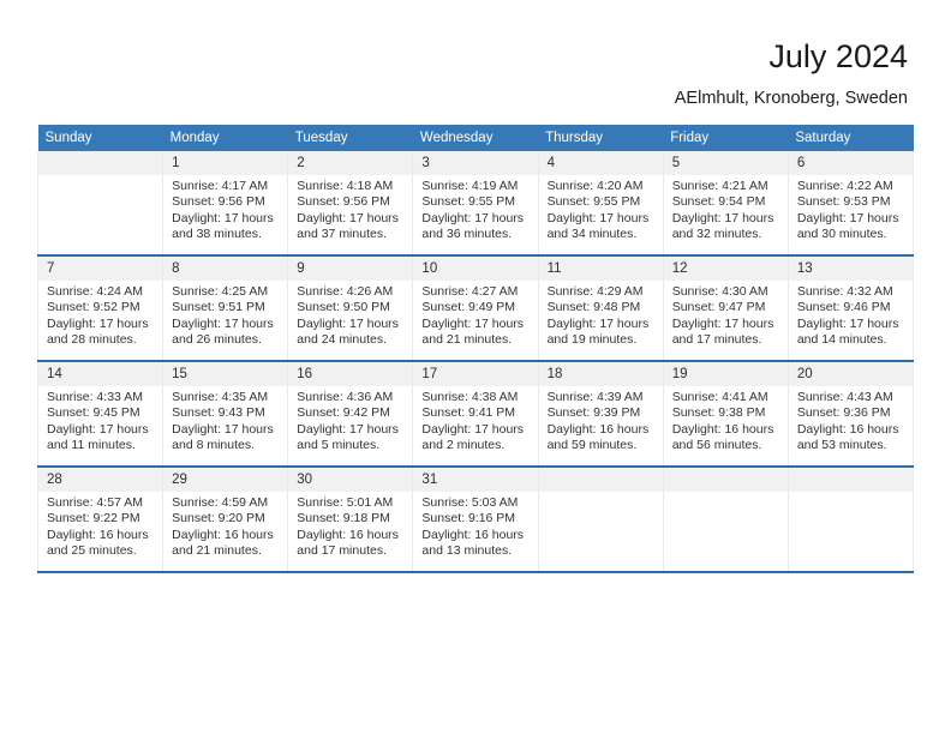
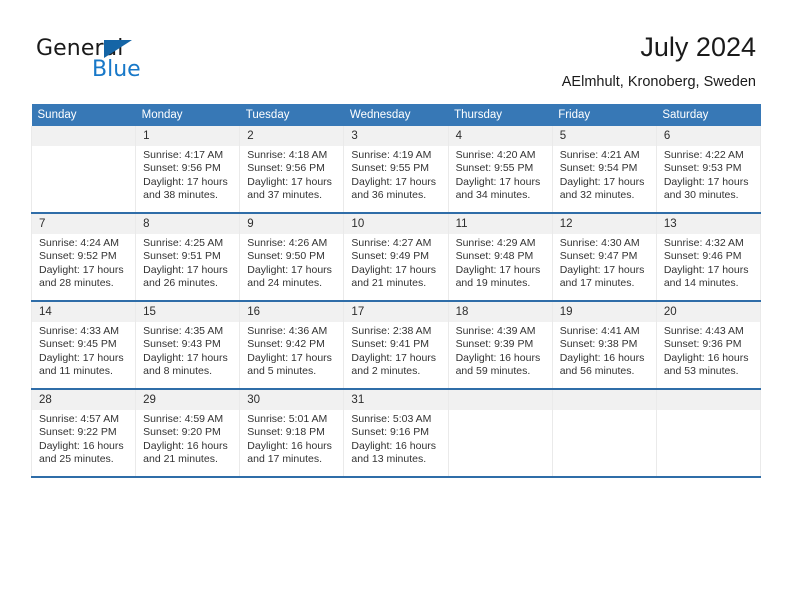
+ General
+ Blue
  July 2024
  AElmhult, Kronoberg, Sweden
  Sunday	Monday	Tuesday	Wednesday	Thursday	Friday	Saturday
  	1Sunrise: 4:17 AMSunset: 9:56 PMDaylight: 17 hoursand 38 minutes.	2Sunrise: 4:18 AMSunset: 9:56 PMDaylight: 17 hoursand 37 minutes.	3Sunrise: 4:19 AMSunset: 9:55 PMDaylight: 17 hoursand 36 minutes.	4Sunrise: 4:20 AMSunset: 9:55 PMDaylight: 17 hoursand 34 minutes.	5Sunrise: 4:21 AMSunset: 9:54 PMDaylight: 17 hoursand 32 minutes.	6Sunrise: 4:22 AMSunset: 9:53 PMDaylight: 17 hoursand 30 minutes.
  7Sunrise: 4:24 AMSunset: 9:52 PMDaylight: 17 hoursand 28 minutes.	8Sunrise: 4:25 AMSunset: 9:51 PMDaylight: 17 hoursand 26 minutes.	9Sunrise: 4:26 AMSunset: 9:50 PMDaylight: 17 hoursand 24 minutes.	10Sunrise: 4:27 AMSunset: 9:49 PMDaylight: 17 hoursand 21 minutes.	11Sunrise: 4:29 AMSunset: 9:48 PMDaylight: 17 hoursand 19 minutes.	12Sunrise: 4:30 AMSunset: 9:47 PMDaylight: 17 hoursand 17 minutes.	13Sunrise: 4:32 AMSunset: 9:46 PMDaylight: 17 hoursand 14 minutes.
- 14Sunrise: 4:33 AMSunset: 9:45 PMDaylight: 17 hoursand 11 minutes.	15Sunrise: 4:35 AMSunset: 9:43 PMDaylight: 17 hoursand 8 minutes.	16Sunrise: 4:36 AMSunset: 9:42 PMDaylight: 17 hoursand 5 minutes.	17Sunrise: 4:38 AMSunset: 9:41 PMDaylight: 17 hoursand 2 minutes.	18Sunrise: 4:39 AMSunset: 9:39 PMDaylight: 16 hoursand 59 minutes.	19Sunrise: 4:41 AMSunset: 9:38 PMDaylight: 16 hoursand 56 minutes.	20Sunrise: 4:43 AMSunset: 9:36 PMDaylight: 16 hoursand 53 minutes.
+ 14Sunrise: 4:33 AMSunset: 9:45 PMDaylight: 17 hoursand 11 minutes.	15Sunrise: 4:35 AMSunset: 9:43 PMDaylight: 17 hoursand 8 minutes.	16Sunrise: 4:36 AMSunset: 9:42 PMDaylight: 17 hoursand 5 minutes.	17Sunrise: 2:38 AMSunset: 9:41 PMDaylight: 17 hoursand 2 minutes.	18Sunrise: 4:39 AMSunset: 9:39 PMDaylight: 16 hoursand 59 minutes.	19Sunrise: 4:41 AMSunset: 9:38 PMDaylight: 16 hoursand 56 minutes.	20Sunrise: 4:43 AMSunset: 9:36 PMDaylight: 16 hoursand 53 minutes.
  28Sunrise: 4:57 AMSunset: 9:22 PMDaylight: 16 hoursand 25 minutes.	29Sunrise: 4:59 AMSunset: 9:20 PMDaylight: 16 hoursand 21 minutes.	30Sunrise: 5:01 AMSunset: 9:18 PMDaylight: 16 hoursand 17 minutes.	31Sunrise: 5:03 AMSunset: 9:16 PMDaylight: 16 hoursand 13 minutes.
